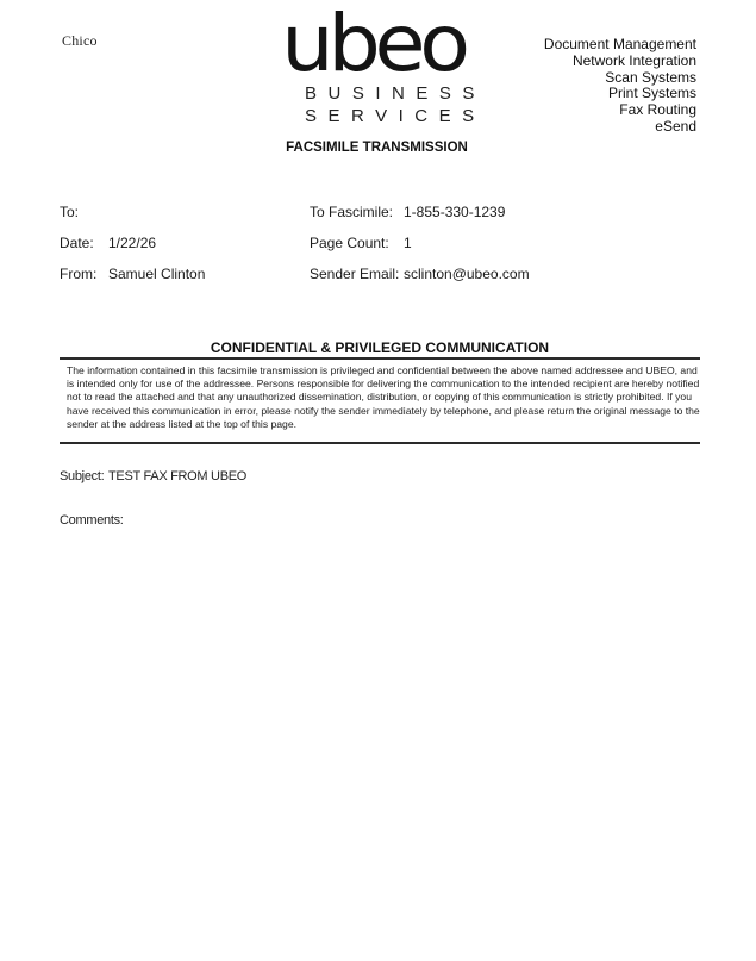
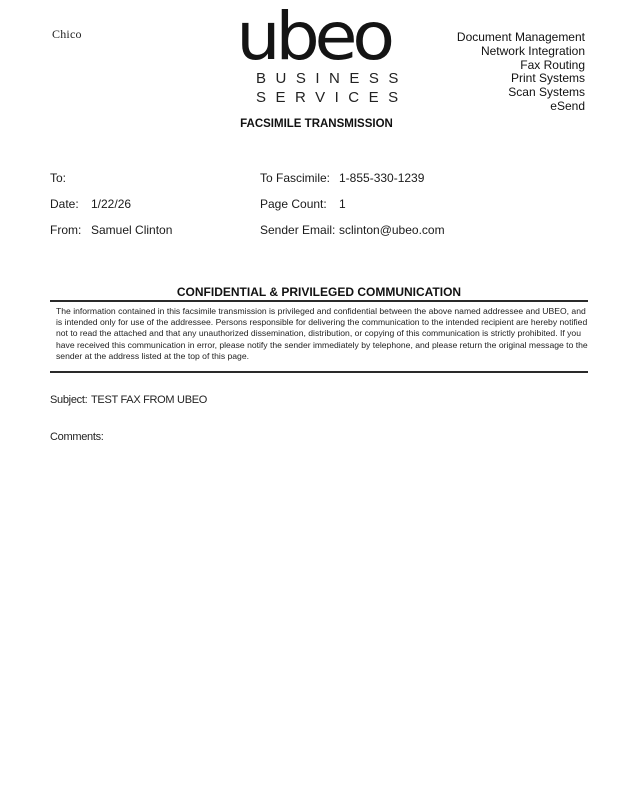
  Chico
  ubeo
  BUSINESS
  SERVICES
  FACSIMILE TRANSMISSION
  Document Management
  Network Integration
- Scan Systems
+ Fax Routing
  Print Systems
- Fax Routing
+ Scan Systems
  eSend
  To:
  Date:
  1/22/26
  From:
  Samuel Clinton
  To Fascimile:
  1-855-330-1239
  Page Count:
  1
  Sender Email:
  sclinton@ubeo.com
  CONFIDENTIAL & PRIVILEGED COMMUNICATION
  The information contained in this facsimile transmission is privileged and confidential between the above named addressee and UBEO, and is intended only for use of the addressee. Persons responsible for delivering the communication to the intended recipient are hereby notified not to read the attached and that any unauthorized dissemination, distribution, or copying of this communication is strictly prohibited. If you have received this communication in error, please notify the sender immediately by telephone, and please return the original message to the sender at the address listed at the top of this page.
  Subject:
  TEST FAX FROM UBEO
  Comments:
